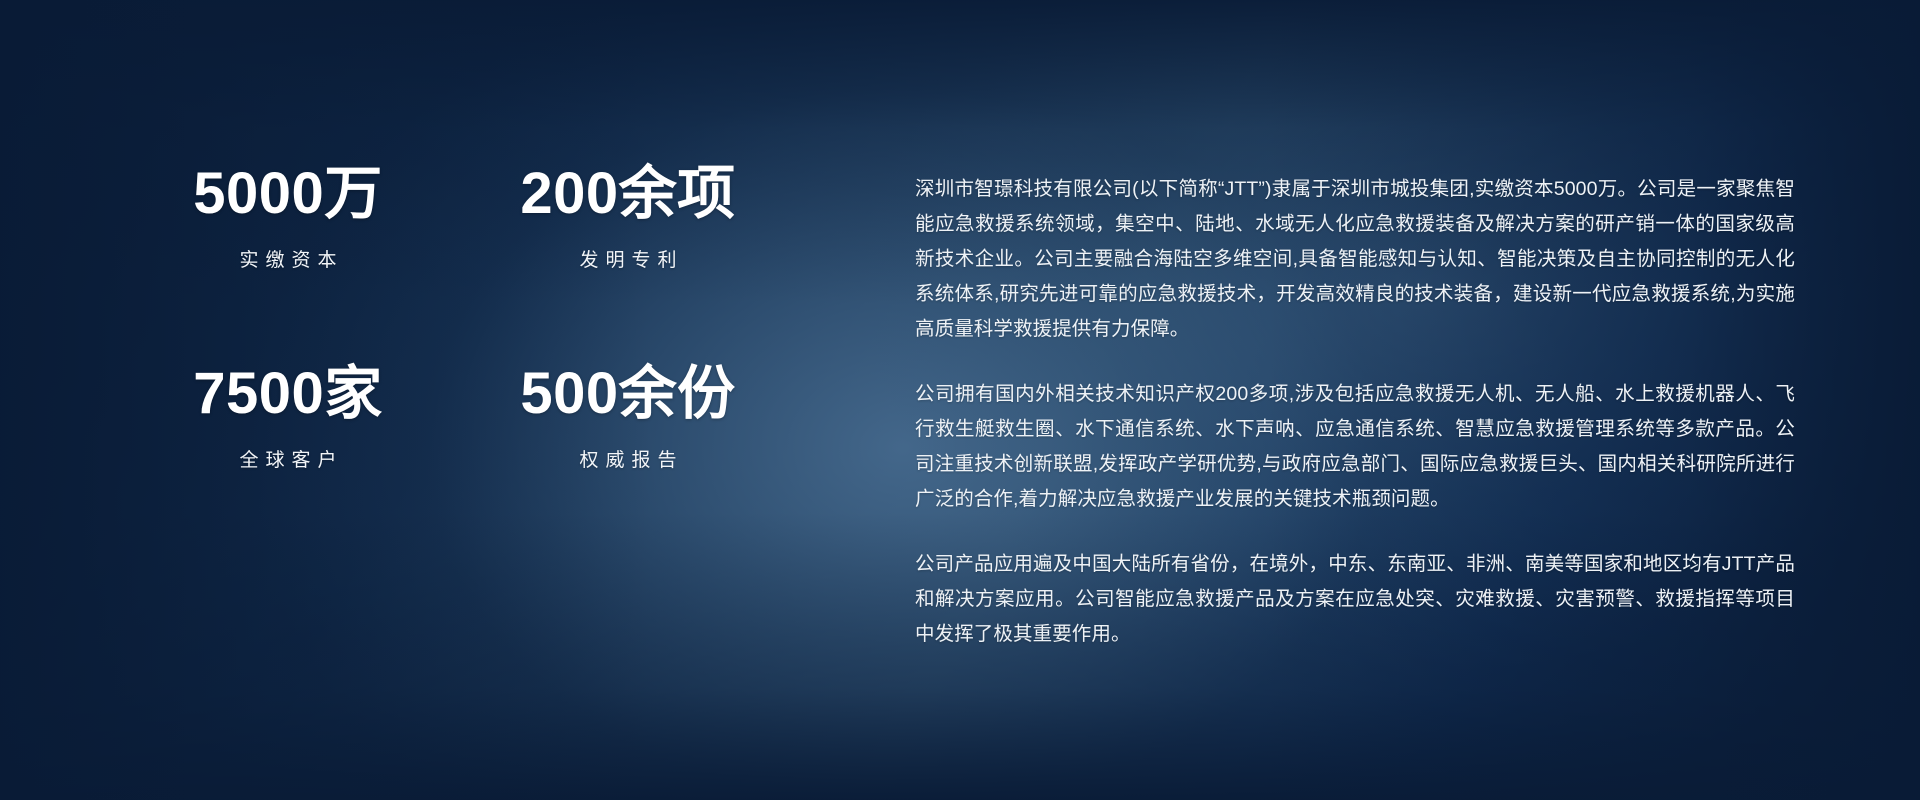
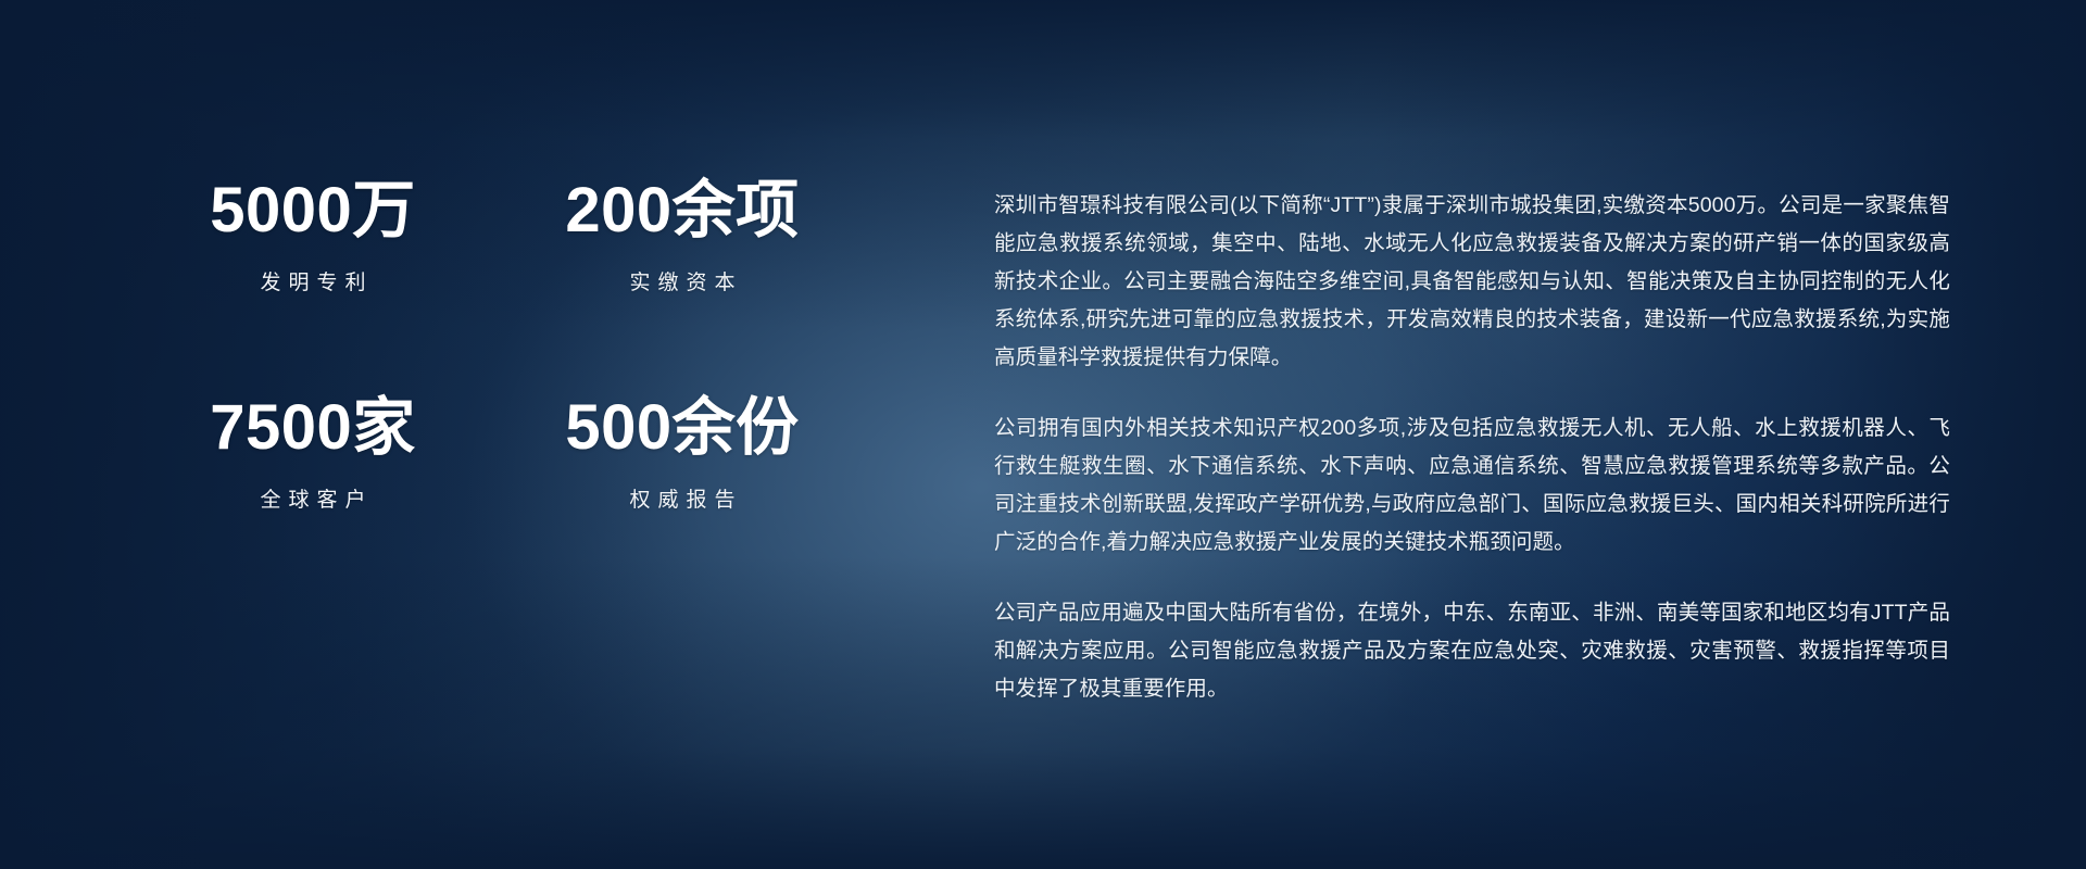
  5000万
- 实缴资本
+ 发明专利
  200余项
- 发明专利
+ 实缴资本
  7500家
  全球客户
  500余份
  权威报告
  深圳市智璟科技有限公司(以下简称“JTT”)隶属于深圳市城投集团,实缴资本5000万。公司是一家聚焦智能应急救援系统领域，集空中、陆地、水域无人化应急救援装备及解决方案的研产销一体的国家级高新技术企业。公司主要融合海陆空多维空间,具备智能感知与认知、智能决策及自主协同控制的无人化系统体系,研究先进可靠的应急救援技术，开发高效精良的技术装备，建设新一代应急救援系统,为实施高质量科学救援提供有力保障。
  公司拥有国内外相关技术知识产权200多项,涉及包括应急救援无人机、无人船、水上救援机器人、飞行救生艇救生圈、水下通信系统、水下声呐、应急通信系统、智慧应急救援管理系统等多款产品。公司注重技术创新联盟,发挥政产学研优势,与政府应急部门、国际应急救援巨头、国内相关科研院所进行广泛的合作,着力解决应急救援产业发展的关键技术瓶颈问题。
  公司产品应用遍及中国大陆所有省份，在境外，中东、东南亚、非洲、南美等国家和地区均有JTT产品和解决方案应用。公司智能应急救援产品及方案在应急处突、灾难救援、灾害预警、救援指挥等项目中发挥了极其重要作用。
